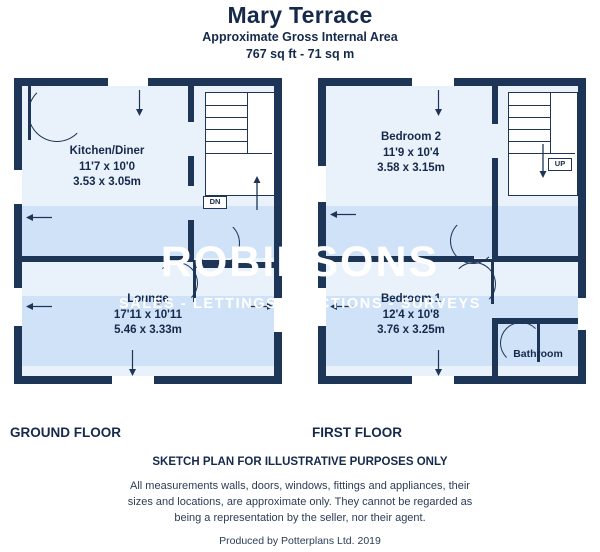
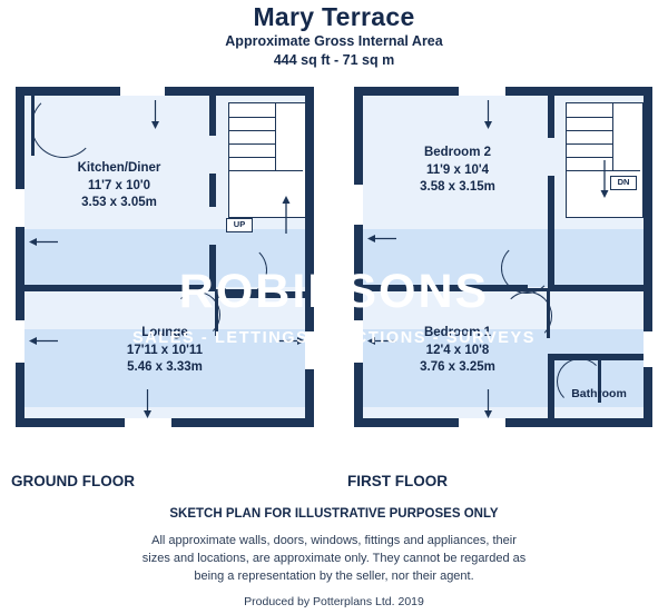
  Mary Terrace
  Approximate Gross Internal Area
- 767 sq ft - 71 sq m
+ 444 sq ft - 71 sq m
- DN
+ UP
  Kitchen/Diner
  11'7 x 10'0
  3.53 x 3.05m
  Lounge
  17'11 x 10'11
  5.46 x 3.33m
- UP
+ DN
  Bedroom 2
  11'9 x 10'4
  3.58 x 3.15m
  Bedroom 1
  12'4 x 10'8
  3.76 x 3.25m
  Bathroom
  ROBINSONS
  SALES - LETTINGS - AUCTIONS - SURVEYS
  GROUND FLOOR
  FIRST FLOOR
  SKETCH PLAN FOR ILLUSTRATIVE PURPOSES ONLY
- All measurements walls, doors, windows, fittings and appliances, their
+ All approximate walls, doors, windows, fittings and appliances, their
  sizes and locations, are approximate only. They cannot be regarded as
  being a representation by the seller, nor their agent.
  Produced by Potterplans Ltd. 2019
